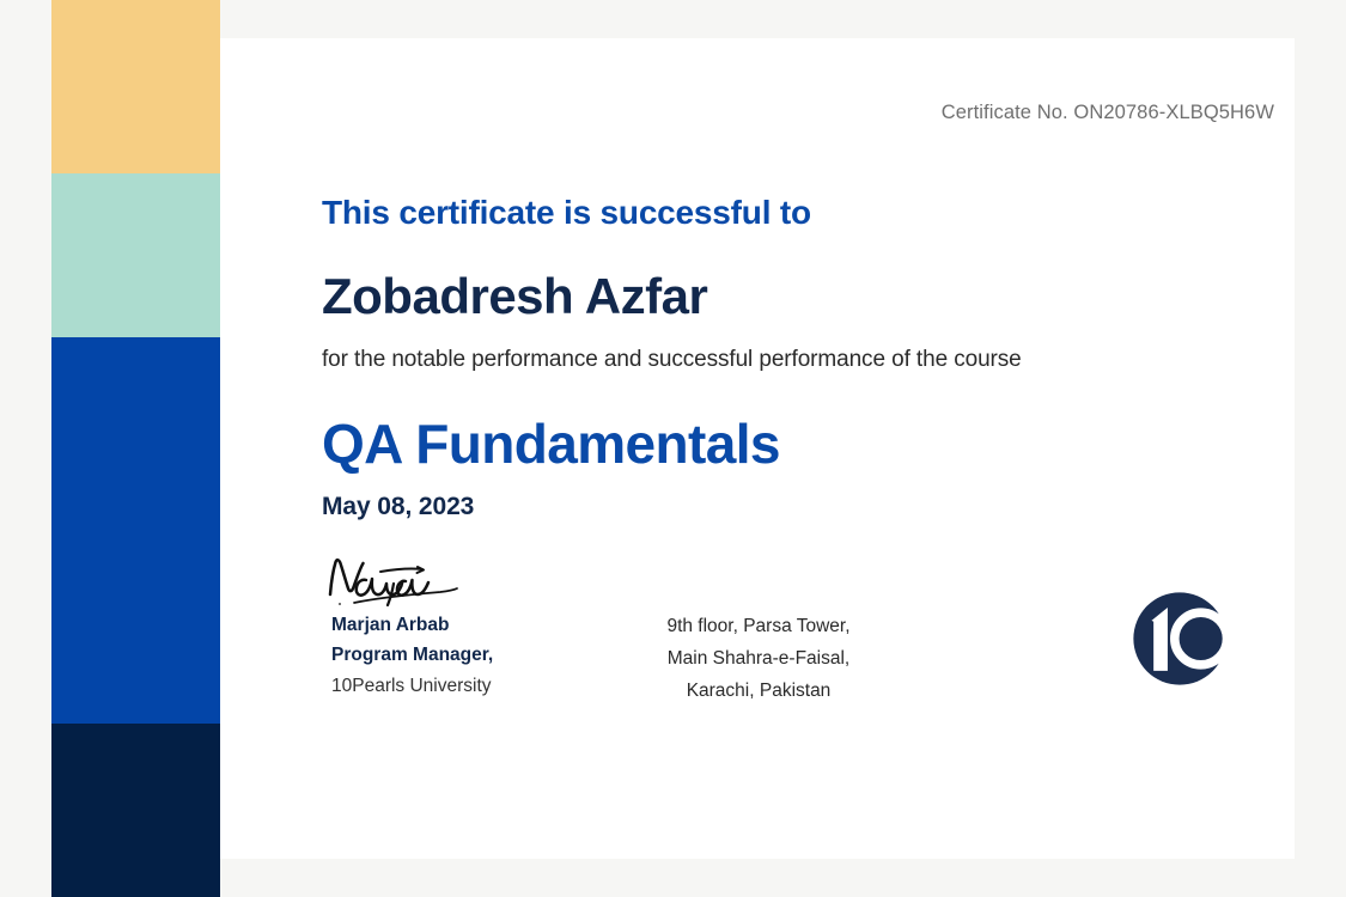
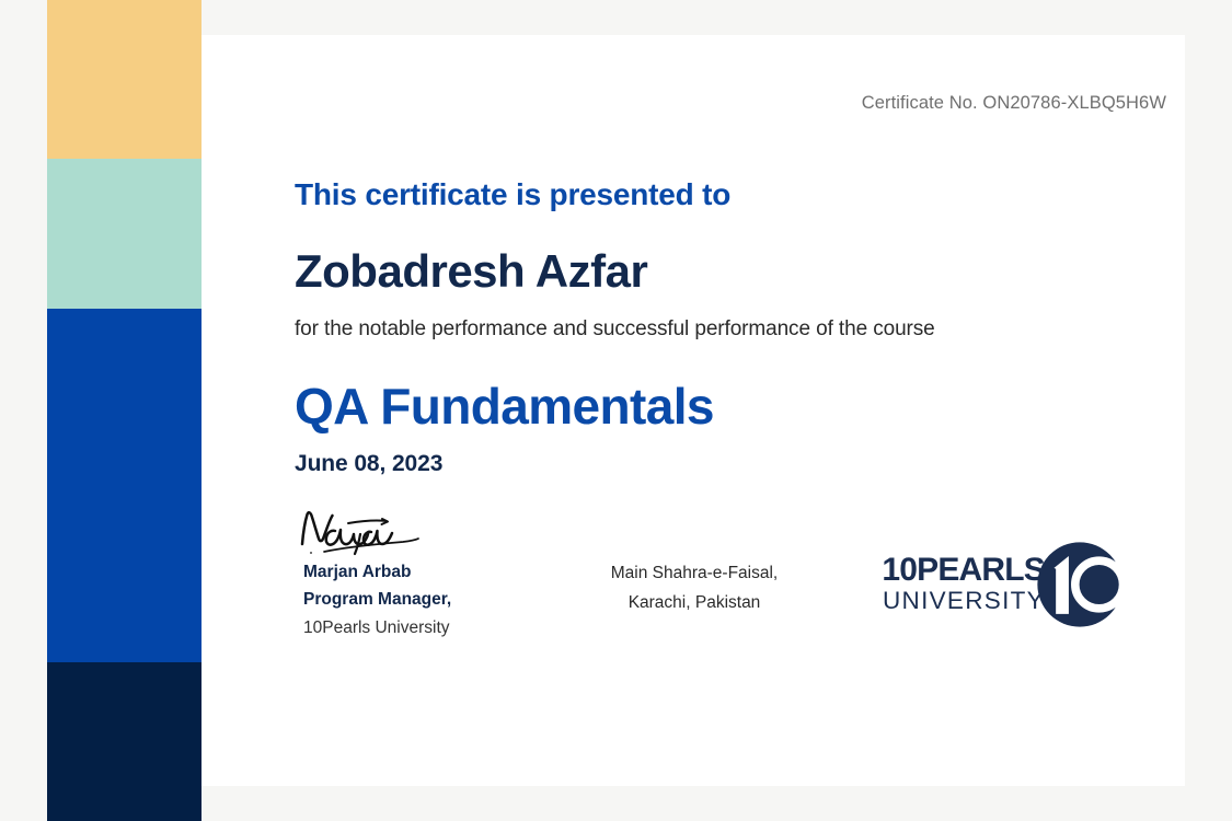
  Certificate No. ON20786-XLBQ5H6W
- This certificate is successful to
+ This certificate is presented to
  Zobadresh Azfar
  for the notable performance and successful performance of the course
  QA Fundamentals
- May 08, 2023
+ June 08, 2023
  Marjan Arbab
  Program Manager,
  10Pearls University
- 9th floor, Parsa Tower,
  Main Shahra-e-Faisal,
  Karachi, Pakistan
+ 10PEARLS
+ UNIVERSITY
